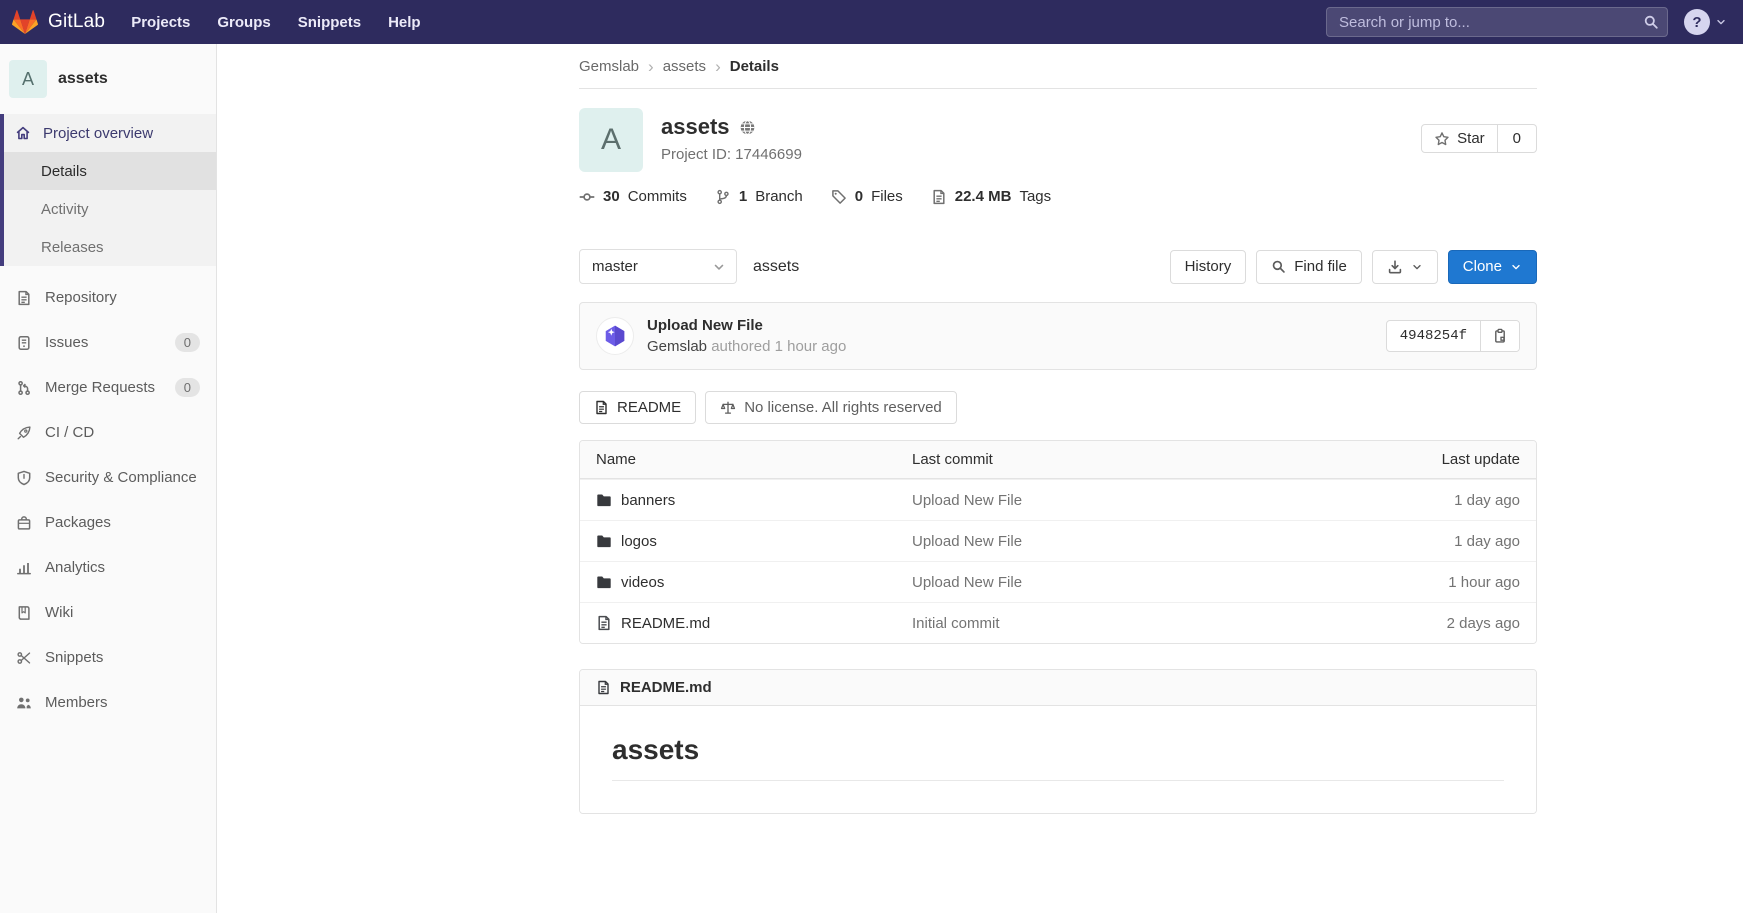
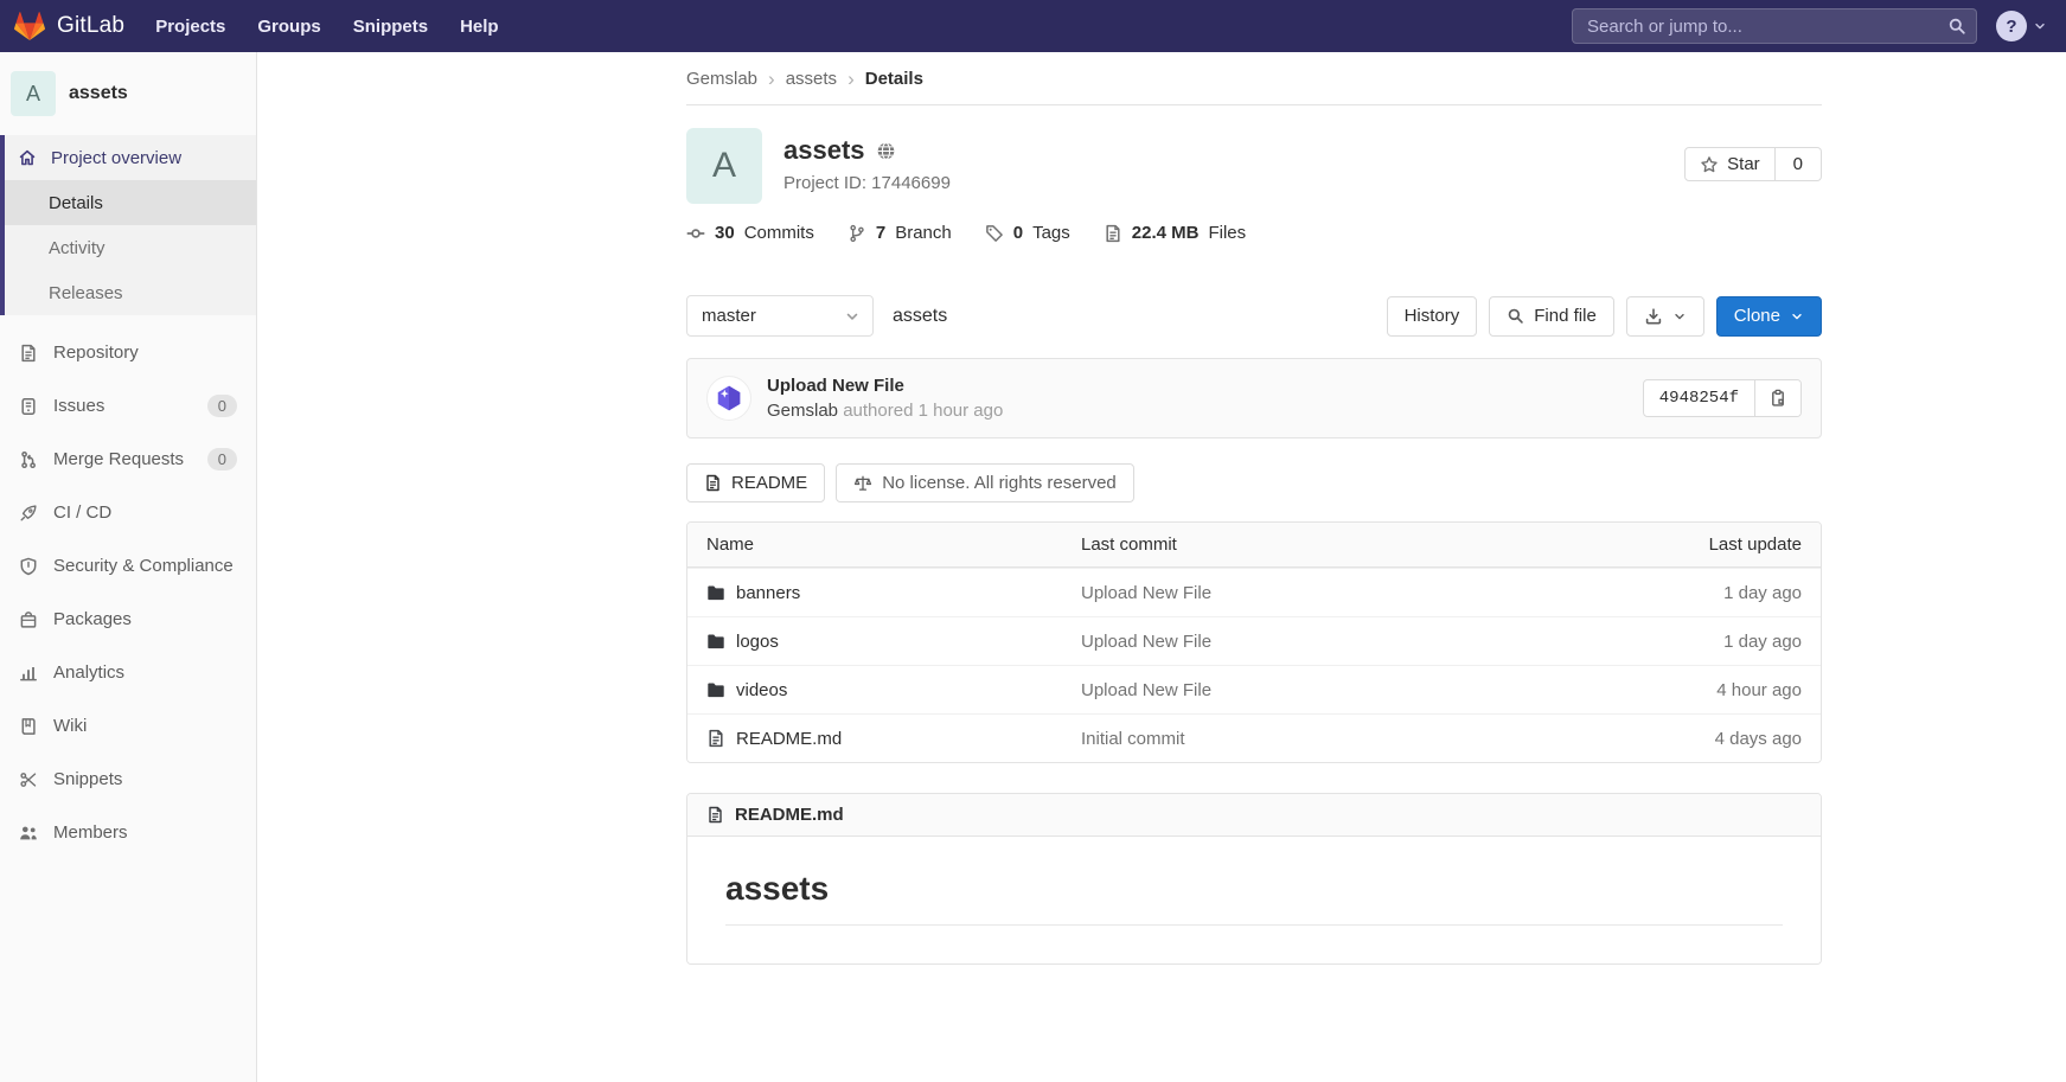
  GitLab
  Projects
  Groups
  Snippets
  Help
  Search or jump to...
  ?
  A
  assets
  Project overview
  Details
  Activity
  Releases
  Repository
  Issues
  0
  Merge Requests
  0
  CI / CD
  Security & Compliance
  Packages
  Analytics
  Wiki
  Snippets
  Members
  Gemslab
  ›
  assets
  ›
  Details
  A
  assets
  Project ID: 17446699
  Star
  0
  30
  Commits
- 1
+ 7
  Branch
  0
- Files
+ Tags
  22.4 MB
- Tags
+ Files
  master
  assets
  History
  Find file
  Clone
  Upload New File
  Gemslab authored 1 hour ago
  4948254f
  README
  No license. All rights reserved
  Name
  Last commit
  Last update
  banners
  Upload New File
  1 day ago
  logos
  Upload New File
  1 day ago
  videos
  Upload New File
- 1 hour ago
+ 4 hour ago
  README.md
  Initial commit
- 2 days ago
+ 4 days ago
  README.md
  assets
